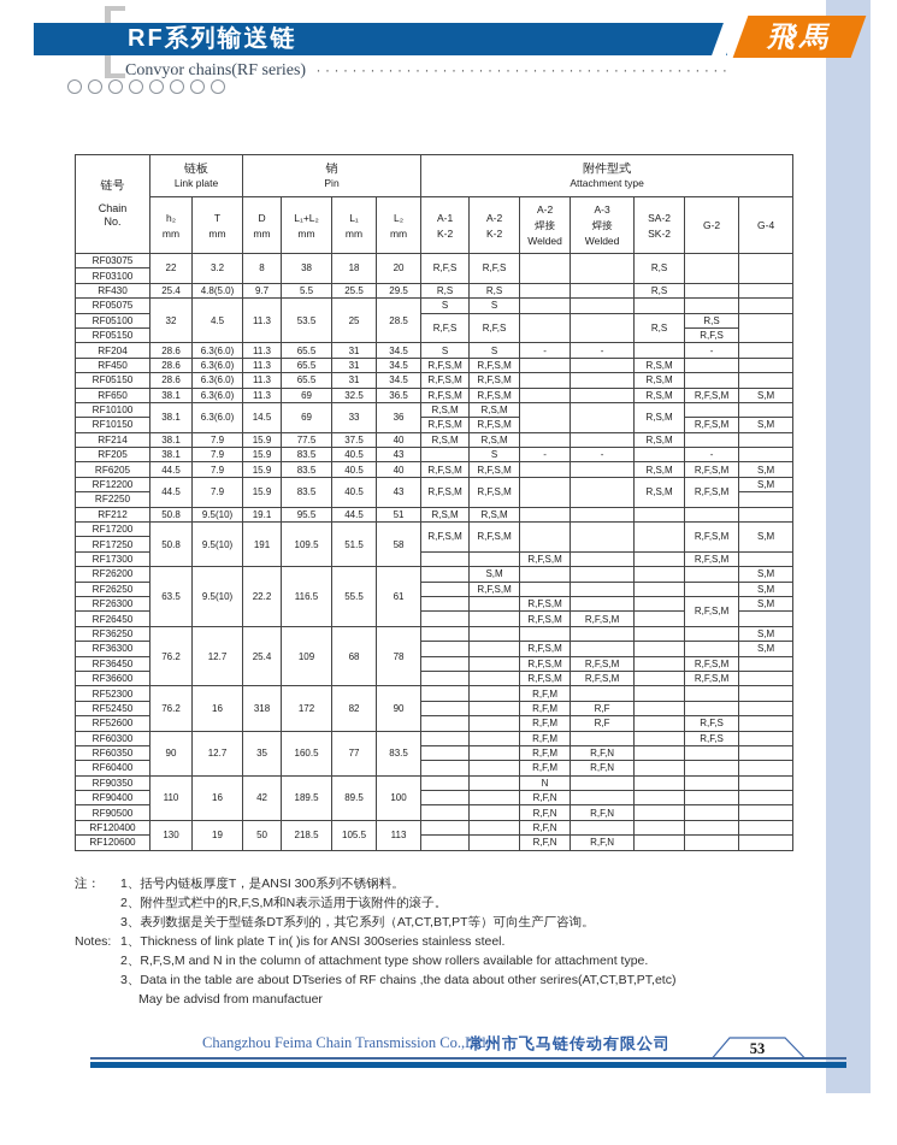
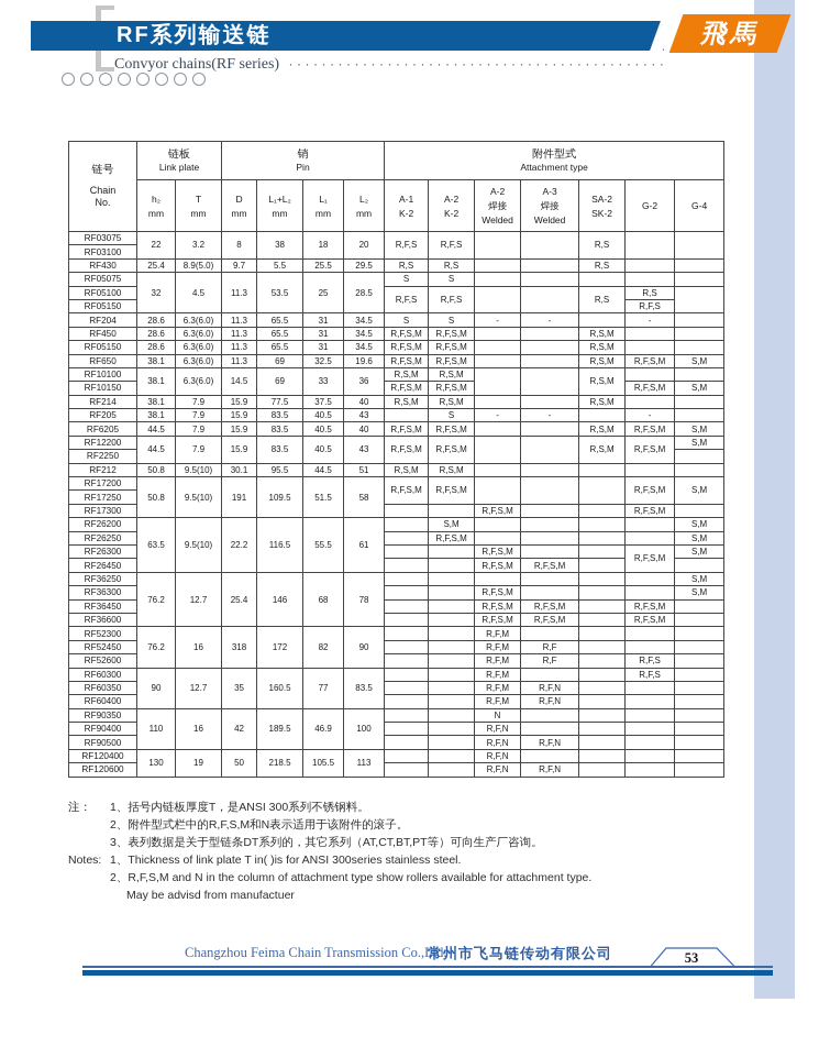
  RF系列输送链
  Convyor chains(RF series) ··············································
  链号ChainNo.	链板Link plate	销Pin	附件型式Attachment type
  h₂mm	Tmm	Dmm	L₁+L₂mm	L₁mm	L₂mm	A-1K-2	A-2K-2	A-2焊接Welded	A-3焊接Welded	SA-2SK-2	G-2	G-4
  RF03075	22	3.2	8	38	18	20	R,F,S	R,F,S			R,S
  RF03100
- RF430	25.4	4.8(5.0)	9.7	5.5	25.5	29.5	R,S	R,S			R,S
+ RF430	25.4	8.9(5.0)	9.7	5.5	25.5	29.5	R,S	R,S			R,S
  RF05075	32	4.5	11.3	53.5	25	28.5	S	S
  RF05100	R,F,S	R,F,S			R,S	R,S
  RF05150	R,F,S
  RF204	28.6	6.3(6.0)	11.3	65.5	31	34.5	S	S	-	-		-
  RF450	28.6	6.3(6.0)	11.3	65.5	31	34.5	R,F,S,M	R,F,S,M			R,S,M
  RF05150	28.6	6.3(6.0)	11.3	65.5	31	34.5	R,F,S,M	R,F,S,M			R,S,M
- RF650	38.1	6.3(6.0)	11.3	69	32.5	36.5	R,F,S,M	R,F,S,M			R,S,M	R,F,S,M	S,M
+ RF650	38.1	6.3(6.0)	11.3	69	32.5	19.6	R,F,S,M	R,F,S,M			R,S,M	R,F,S,M	S,M
  RF10100	38.1	6.3(6.0)	14.5	69	33	36	R,S,M	R,S,M			R,S,M
  RF10150	R,F,S,M	R,F,S,M	R,F,S,M	S,M
  RF214	38.1	7.9	15.9	77.5	37.5	40	R,S,M	R,S,M			R,S,M
  RF205	38.1	7.9	15.9	83.5	40.5	43		S	-	-		-
  RF6205	44.5	7.9	15.9	83.5	40.5	40	R,F,S,M	R,F,S,M			R,S,M	R,F,S,M	S,M
  RF12200	44.5	7.9	15.9	83.5	40.5	43	R,F,S,M	R,F,S,M			R,S,M	R,F,S,M	S,M
  RF2250
- RF212	50.8	9.5(10)	19.1	95.5	44.5	51	R,S,M	R,S,M
+ RF212	50.8	9.5(10)	30.1	95.5	44.5	51	R,S,M	R,S,M
  RF17200	50.8	9.5(10)	191	109.5	51.5	58	R,F,S,M	R,F,S,M				R,F,S,M	S,M
  RF17250
  RF17300			R,F,S,M			R,F,S,M
  RF26200	63.5	9.5(10)	22.2	116.5	55.5	61		S,M					S,M
  RF26250		R,F,S,M					S,M
  RF26300			R,F,S,M			R,F,S,M	S,M
  RF26450			R,F,S,M	R,F,S,M
- RF36250	76.2	12.7	25.4	109	68	78							S,M
+ RF36250	76.2	12.7	25.4	146	68	78							S,M
  RF36300			R,F,S,M				S,M
  RF36450			R,F,S,M	R,F,S,M		R,F,S,M
  RF36600			R,F,S,M	R,F,S,M		R,F,S,M
  RF52300	76.2	16	318	172	82	90			R,F,M
  RF52450			R,F,M	R,F
  RF52600			R,F,M	R,F		R,F,S
  RF60300	90	12.7	35	160.5	77	83.5			R,F,M			R,F,S
  RF60350			R,F,M	R,F,N
  RF60400			R,F,M	R,F,N
- RF90350	110	16	42	189.5	89.5	100			N
+ RF90350	110	16	42	189.5	46.9	100			N
  RF90400			R,F,N
  RF90500			R,F,N	R,F,N
  RF120400	130	19	50	218.5	105.5	113			R,F,N
  RF120600			R,F,N	R,F,N
  注：
  1、括号内链板厚度T，是ANSI 300系列不锈钢料。
  2、附件型式栏中的R,F,S,M和N表示适用于该附件的滚子。
  3、表列数据是关于型链条DT系列的，其它系列（AT,CT,BT,PT等）可向生产厂咨询。
  Notes:
  1、Thickness of link plate T in( )is for ANSI 300series stainless steel.
  2、R,F,S,M and N in the column of attachment type show rollers available for attachment type.
- 3、Data in the table are about DTseries of RF chains ,the data about other serires(AT,CT,BT,PT,etc)
  May be advisd from manufactuer
  Changzhou Feima Chain Transmission Co.,Ltd.
  常州市飞马链传动有限公司
  53
